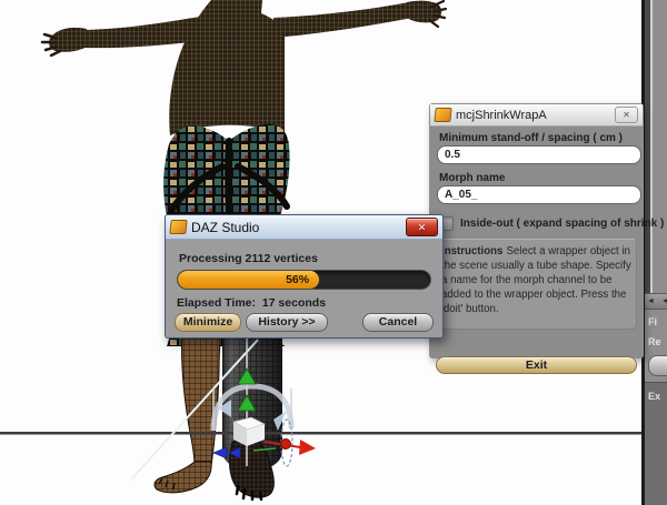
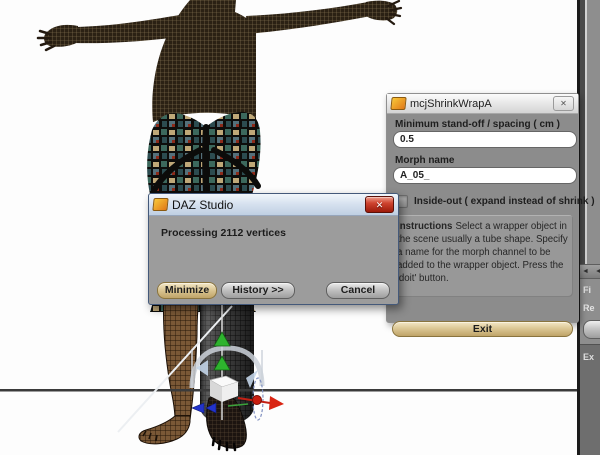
  Fi
  Re
  Ex
  mcjShrinkWrapA
  ✕
  Minimum stand-off / spacing ( cm )
  0.5
  Morph name
  A_05_
- Inside-out ( expand spacing of shrink )
+ Inside-out ( expand instead of shrink )
  nstructions Select a wrapper object in he scene usually a tube shape. Specify a name for the morph channel to be added to the wrapper object. Press the doit' button.
  Exit
  DAZ Studio
  ✕
  Processing 2112 vertices
- 56%
- Elapsed Time: 17 seconds
  Minimize
  History >>
  Cancel
